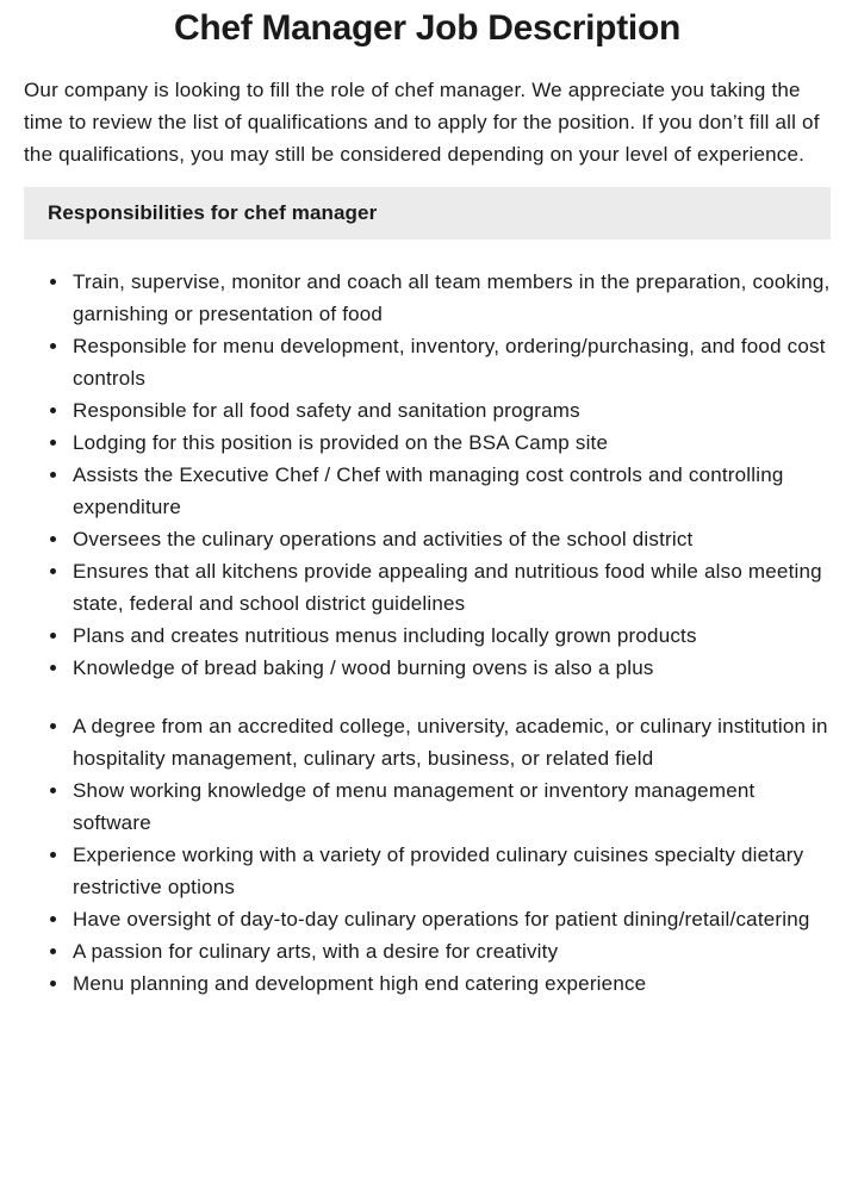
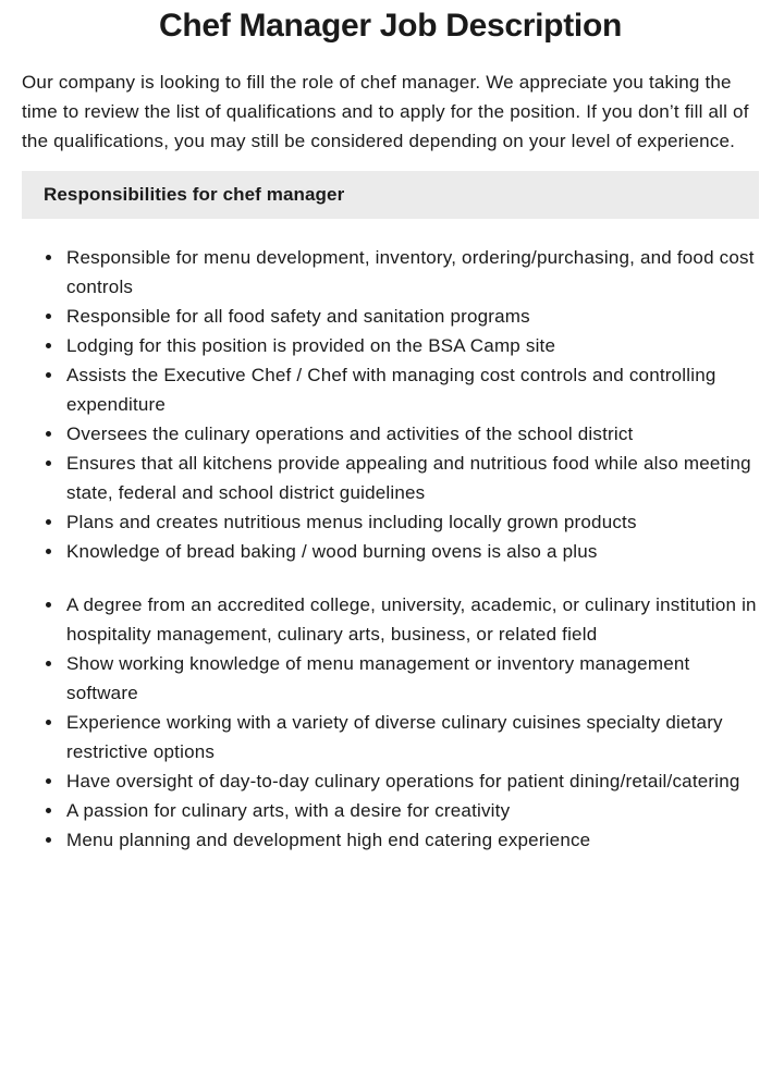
  Chef Manager Job Description
  Our company is looking to fill the role of chef manager. We appreciate you taking the time to review the list of qualifications and to apply for the position. If you don’t fill all of the qualifications, you may still be considered depending on your level of experience.
  Responsibilities for chef manager
- Train, supervise, monitor and coach all team members in the preparation, cooking, garnishing or presentation of food
  Responsible for menu development, inventory, ordering/purchasing, and food cost controls
  Responsible for all food safety and sanitation programs
  Lodging for this position is provided on the BSA Camp site
  Assists the Executive Chef / Chef with managing cost controls and controlling expenditure
  Oversees the culinary operations and activities of the school district
  Ensures that all kitchens provide appealing and nutritious food while also meeting state, federal and school district guidelines
  Plans and creates nutritious menus including locally grown products
  Knowledge of bread baking / wood burning ovens is also a plus
  A degree from an accredited college, university, academic, or culinary institution in hospitality management, culinary arts, business, or related field
  Show working knowledge of menu management or inventory management software
- Experience working with a variety of provided culinary cuisines specialty dietary restrictive options
+ Experience working with a variety of diverse culinary cuisines specialty dietary restrictive options
  Have oversight of day-to-day culinary operations for patient dining/retail/catering
  A passion for culinary arts, with a desire for creativity
  Menu planning and development high end catering experience
